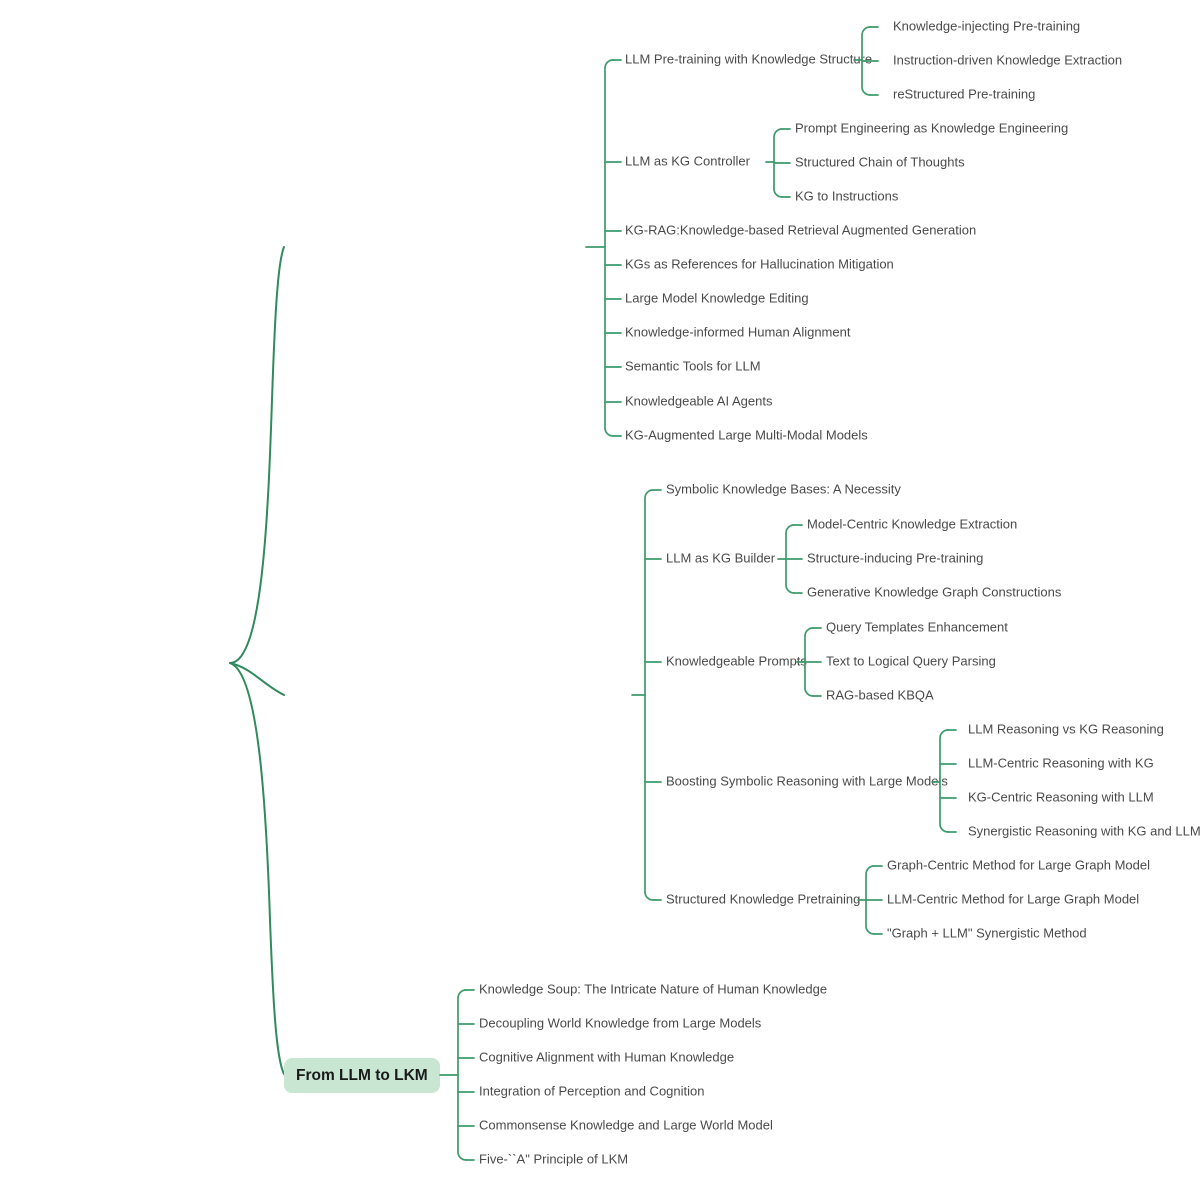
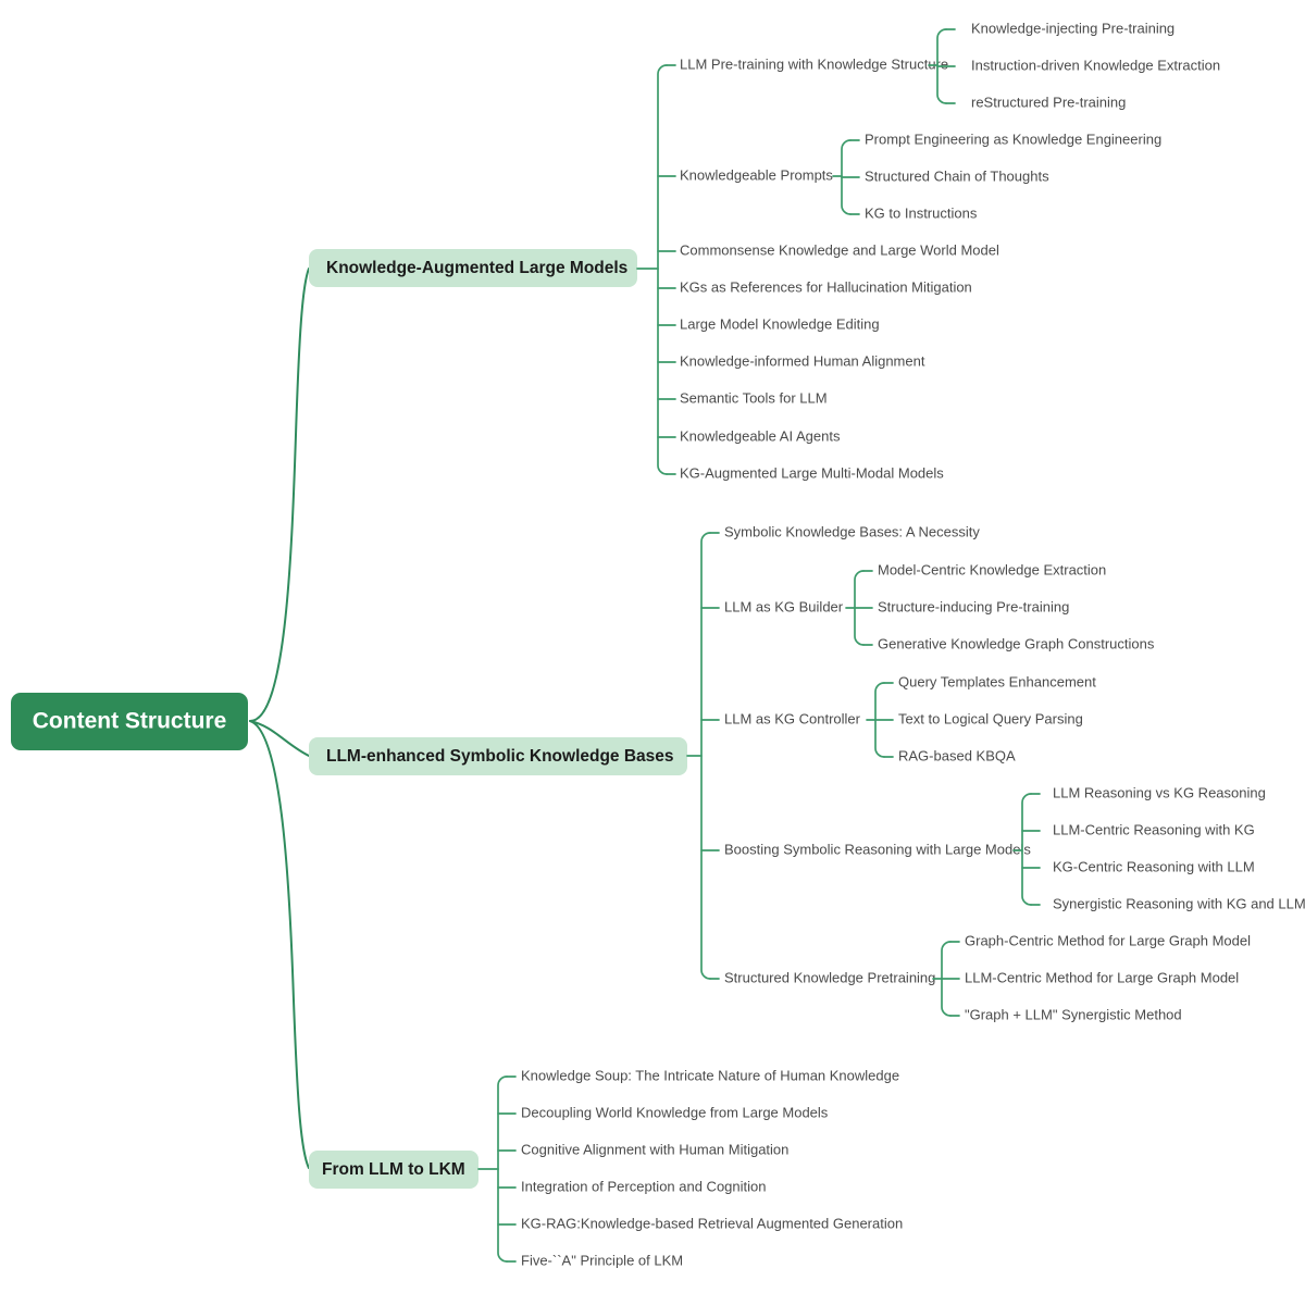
+ Content Structure
+ Knowledge-Augmented Large Models
  LLM Pre-training with Knowledge Structue
- LLM as KG Controller
+ Knowledgeable Prompts
- KG-RAG:Knowledge-based Retrieval Augmented Generation
+ Commonsense Knowledge and Large World Model
  KGs as References for Hallucination Mitigation
  Large Model Knowledge Editing
  Knowledge-informed Human Alignment
  Semantic Tools for LLM
  Knowledgeable AI Agents
  KG-Augmented Large Multi-Modal Models
  Knowledge-injecting Pre-training
  Instruction-driven Knowledge Extraction
  reStructured Pre-training
  Prompt Engineering as Knowledge Engineering
  Structured Chain of Thoughts
  KG to Instructions
+ LLM-enhanced Symbolic Knowledge Bases
  Symbolic Knowledge Bases: A Necessity
  LLM as KG Builder
- Knowledgeable Prompts
+ LLM as KG Controller
  Boosting Symbolic Reasoning with Large Modes
  Structured Knowledge Pretraining
  Model-Centric Knowledge Extraction
  Structure-inducing Pre-training
  Generative Knowledge Graph Constructions
  Query Templates Enhancement
  Text to Logical Query Parsing
  RAG-based KBQA
  LLM Reasoning vs KG Reasoning
  LLM-Centric Reasoning with KG
  KG-Centric Reasoning with LLM
  Synergistic Reasoning with KG and LLM
  Graph-Centric Method for Large Graph Model
  LLM-Centric Method for Large Graph Model
  "Graph + LLM" Synergistic Method
  From LLM to LKM
  Knowledge Soup: The Intricate Nature of Human Knowledge
  Decoupling World Knowledge from Large Models
- Cognitive Alignment with Human Knowledge
+ Cognitive Alignment with Human Mitigation
  Integration of Perception and Cognition
- Commonsense Knowledge and Large World Model
+ KG-RAG:Knowledge-based Retrieval Augmented Generation
  Five-``A" Principle of LKM
